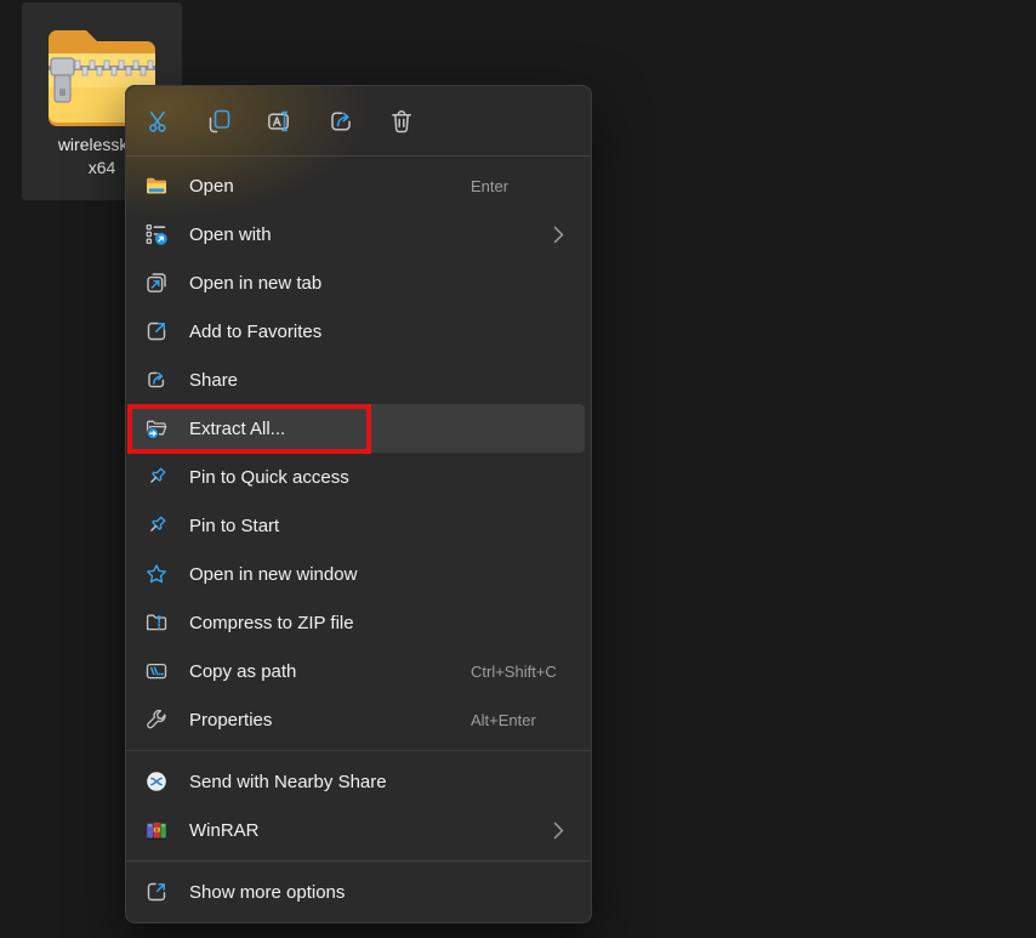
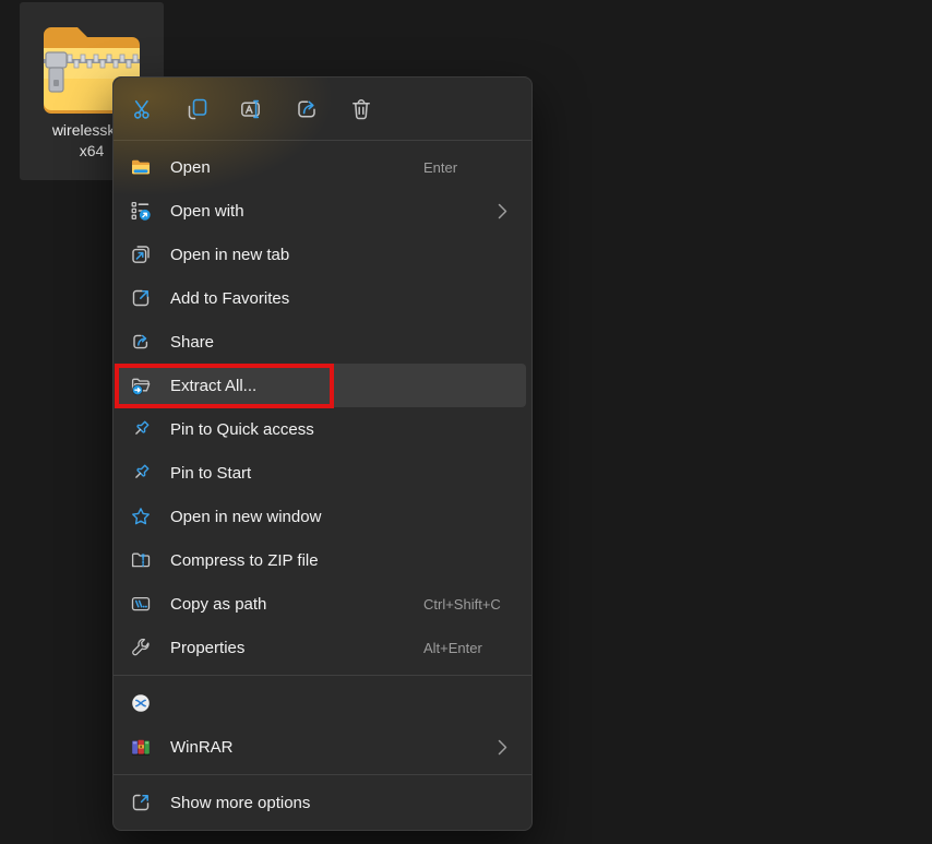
  wirelessk
  x64
  Open
  Enter
  Open with
  Open in new tab
  Add to Favorites
  Share
  Extract All...
  Pin to Quick access
  Pin to Start
  Open in new window
  Compress to ZIP file
  Copy as path
  Ctrl+Shift+C
  Properties
  Alt+Enter
- Send with Nearby Share
  WinRAR
  Show more options
